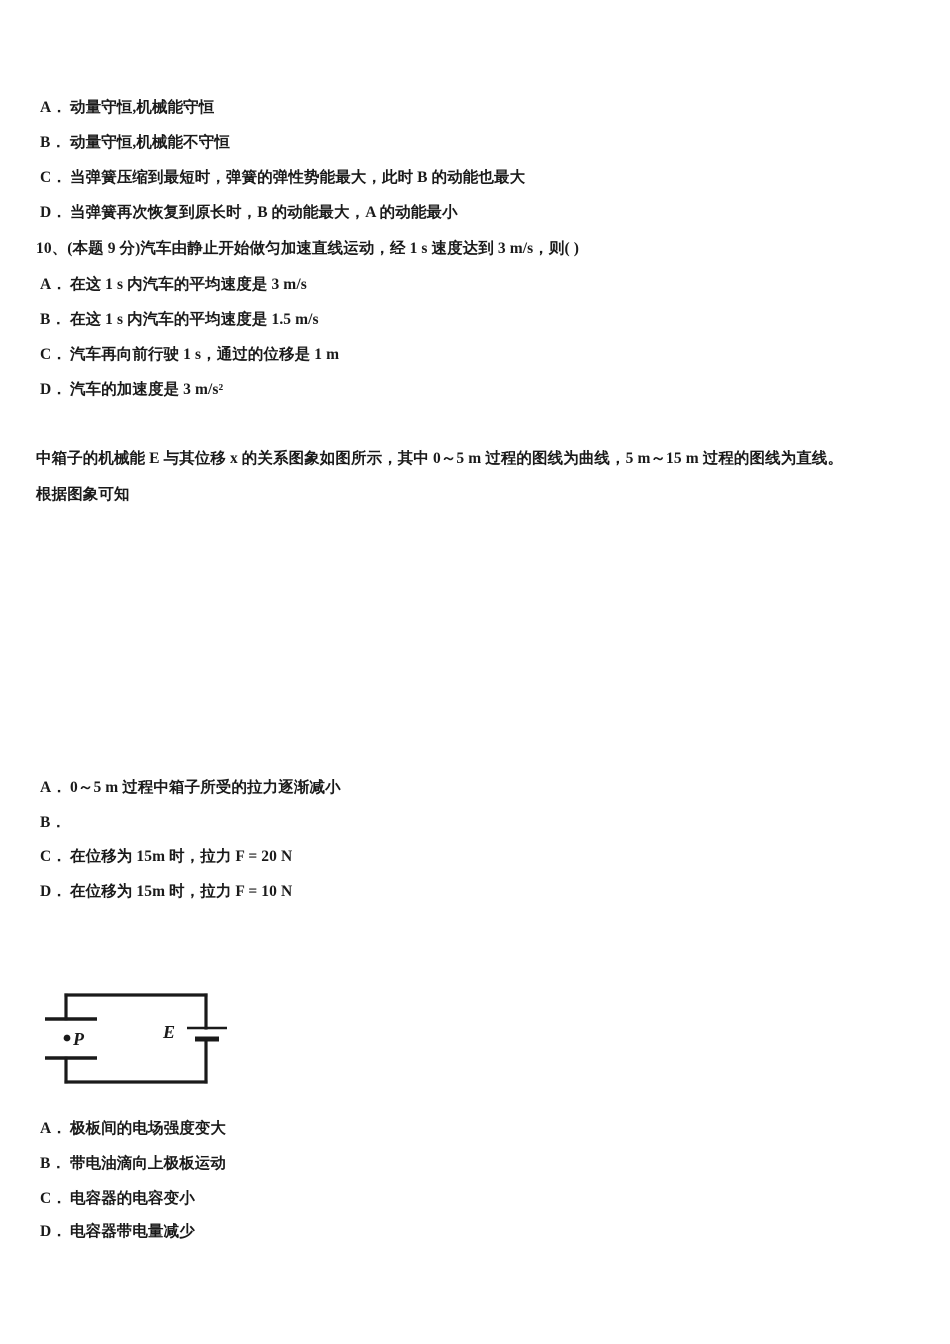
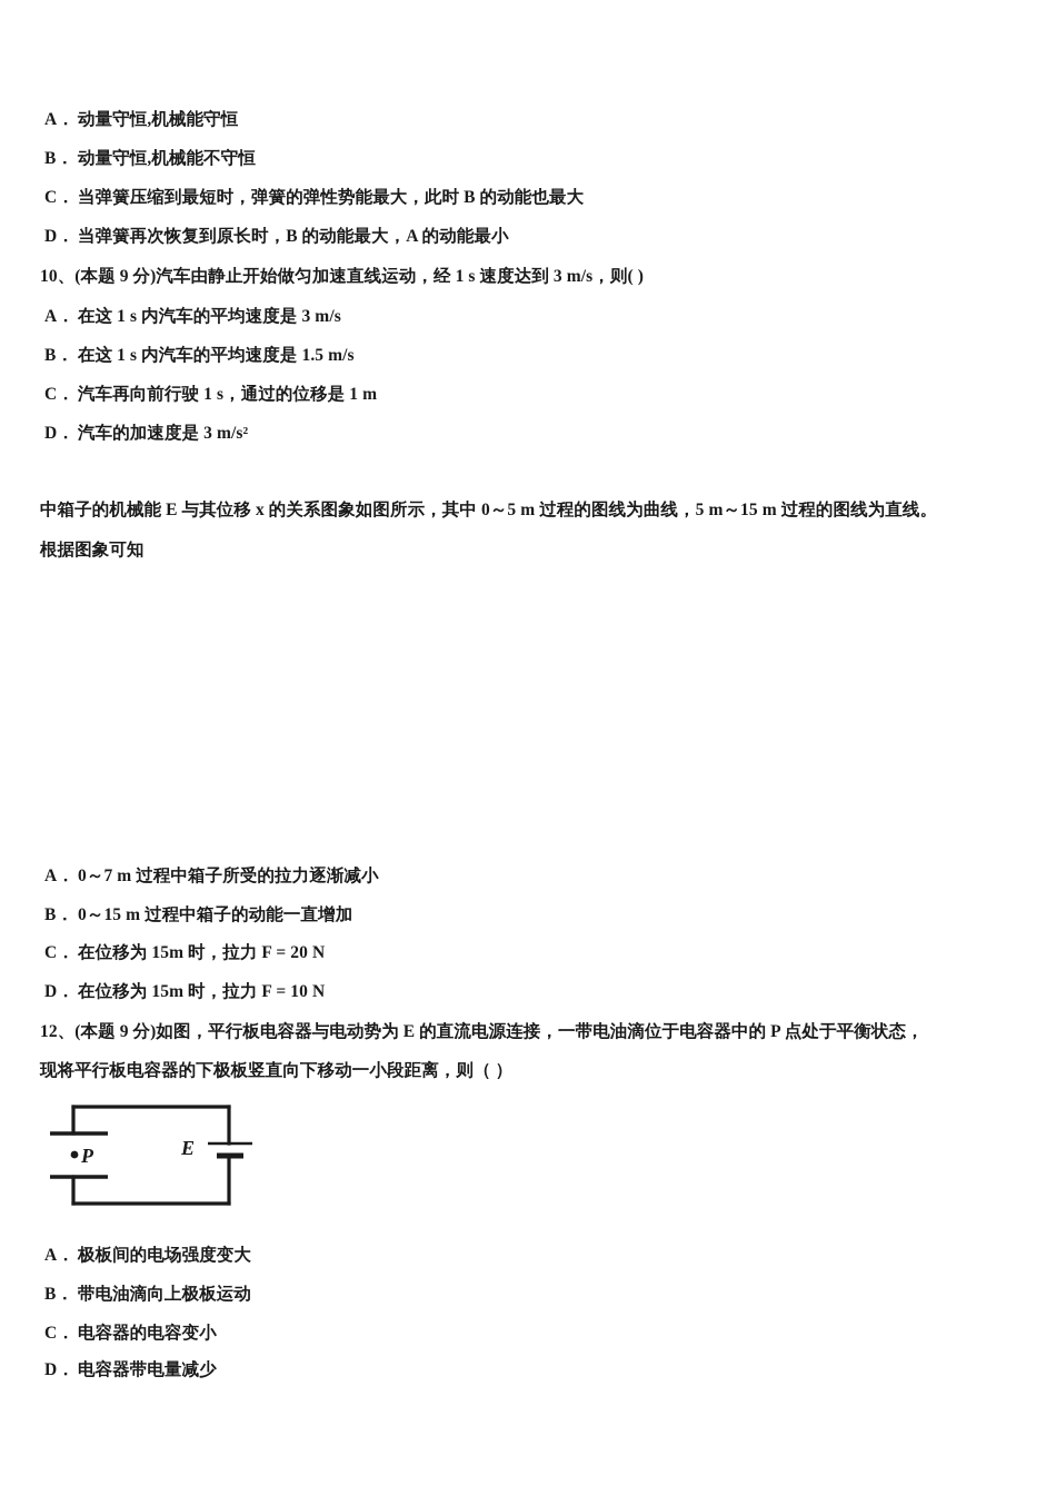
  A．
  动量守恒,机械能守恒
  B．
  动量守恒,机械能不守恒
  C．
  当弹簧压缩到最短时，弹簧的弹性势能最大，此时 B 的动能也最大
  D．
  当弹簧再次恢复到原长时，B 的动能最大，A 的动能最小
  10、(本题 9 分)汽车由静止开始做匀加速直线运动，经 1 s 速度达到 3 m/s，则( )
  A．
  在这 1 s 内汽车的平均速度是 3 m/s
  B．
  在这 1 s 内汽车的平均速度是 1.5 m/s
  C．
  汽车再向前行驶 1 s，通过的位移是 1 m
  D．
  汽车的加速度是 3 m/s²
  中箱子的机械能 E 与其位移 x 的关系图象如图所示，其中 0～5 m 过程的图线为曲线，5 m～15 m 过程的图线为直线。
  根据图象可知
  A．
- 0～5 m 过程中箱子所受的拉力逐渐减小
+ 0～7 m 过程中箱子所受的拉力逐渐减小
  B．
+ 0～15 m 过程中箱子的动能一直增加
  C．
  在位移为 15m 时，拉力 F = 20 N
  D．
  在位移为 15m 时，拉力 F = 10 N
+ 12、(本题 9 分)如图，平行板电容器与电动势为 E 的直流电源连接，一带电油滴位于电容器中的 P 点处于平衡状态，
+ 现将平行板电容器的下极板竖直向下移动一小段距离，则（ ）
  P
  E
  A．
  极板间的电场强度变大
  B．
  带电油滴向上极板运动
  C．
  电容器的电容变小
  D．
  电容器带电量减少
